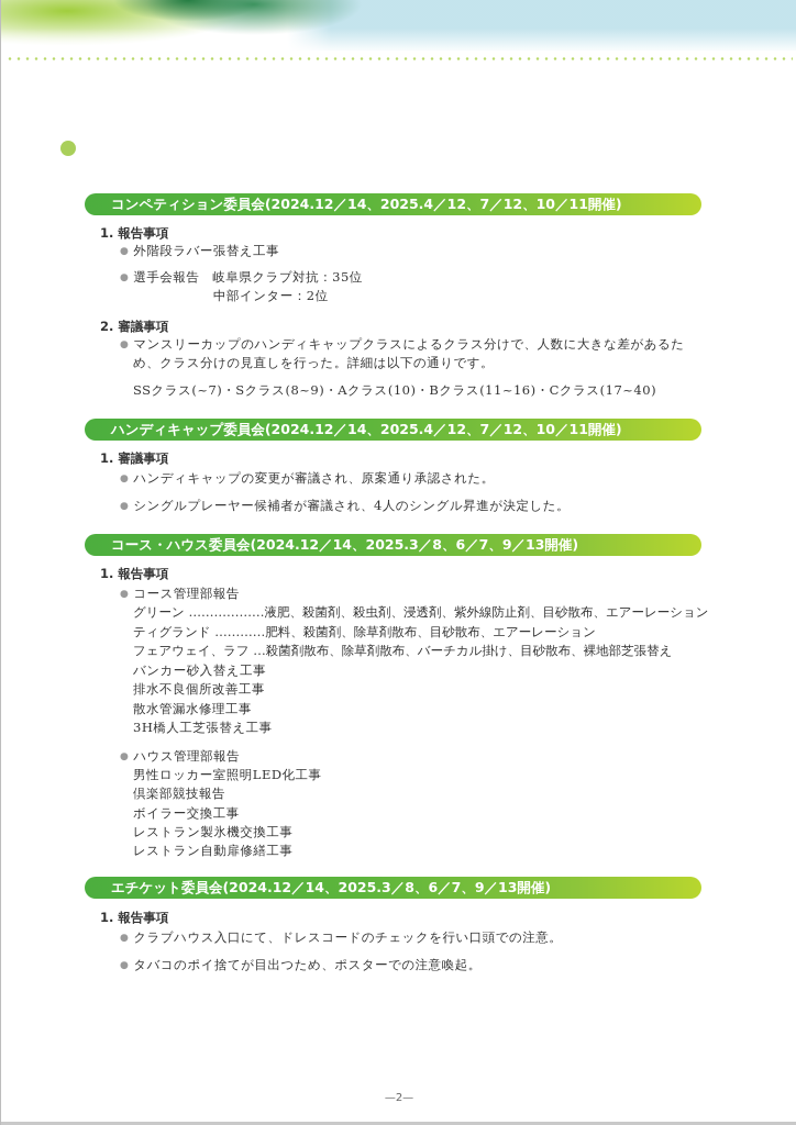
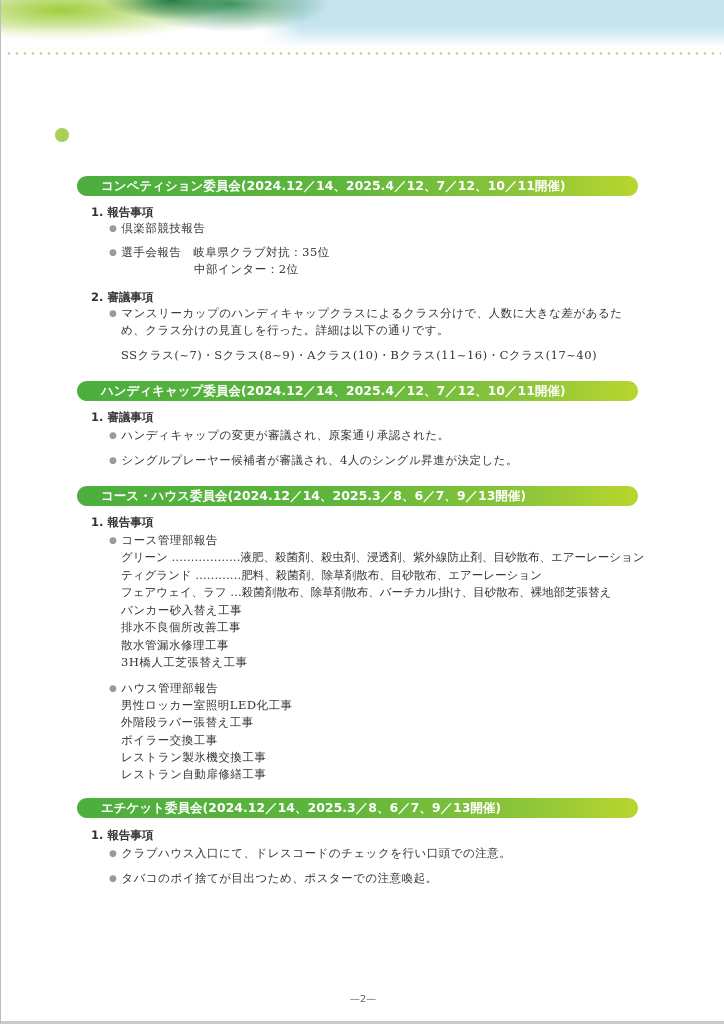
  コンペティション委員会(2024.12／14、2025.4／12、7／12、10／11開催)
  1. 報告事項
- 外階段ラバー張替え工事
+ 倶楽部競技報告
  選手会報告 岐阜県クラブ対抗：35位
  中部インター：2位
  2. 審議事項
  マンスリーカップのハンディキャップクラスによるクラス分けで、人数に大きな差があるた
  め、クラス分けの見直しを行った。詳細は以下の通りです。
  SSクラス(~7)・Sクラス(8~9)・Aクラス(10)・Bクラス(11~16)・Cクラス(17~40)
  ハンディキャップ委員会(2024.12／14、2025.4／12、7／12、10／11開催)
  1. 審議事項
  ハンディキャップの変更が審議され、原案通り承認された。
  シングルプレーヤー候補者が審議され、4人のシングル昇進が決定した。
  コース・ハウス委員会(2024.12／14、2025.3／8、6／7、9／13開催)
  1. 報告事項
  コース管理部報告
  グリーン ………………液肥、殺菌剤、殺虫剤、浸透剤、紫外線防止剤、目砂散布、エアーレーション
  ティグランド …………肥料、殺菌剤、除草剤散布、目砂散布、エアーレーション
  フェアウェイ、ラフ …殺菌剤散布、除草剤散布、バーチカル掛け、目砂散布、裸地部芝張替え
  バンカー砂入替え工事
  排水不良個所改善工事
  散水管漏水修理工事
  3H橋人工芝張替え工事
  ハウス管理部報告
  男性ロッカー室照明LED化工事
- 倶楽部競技報告
+ 外階段ラバー張替え工事
  ボイラー交換工事
  レストラン製氷機交換工事
  レストラン自動扉修繕工事
  エチケット委員会(2024.12／14、2025.3／8、6／7、9／13開催)
  1. 報告事項
  クラブハウス入口にて、ドレスコードのチェックを行い口頭での注意。
  タバコのポイ捨てが目出つため、ポスターでの注意喚起。
  —2—
